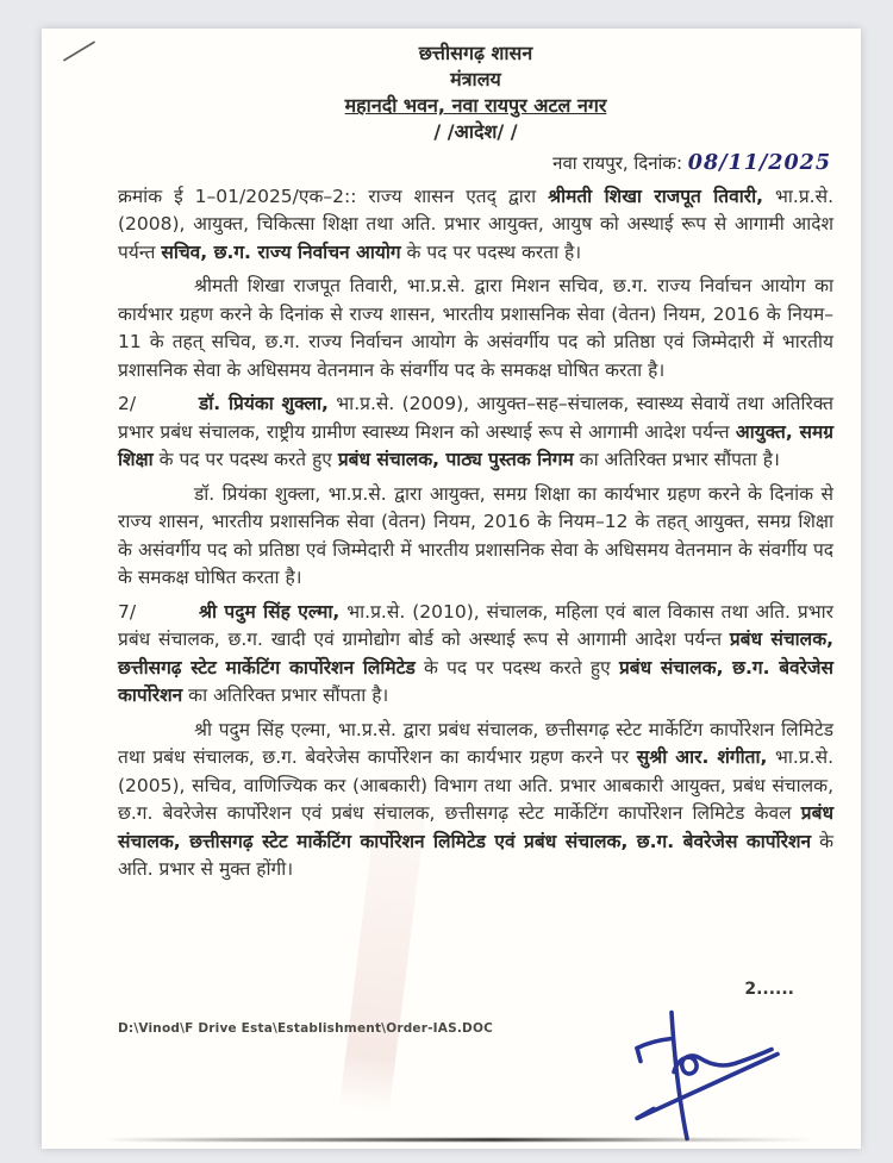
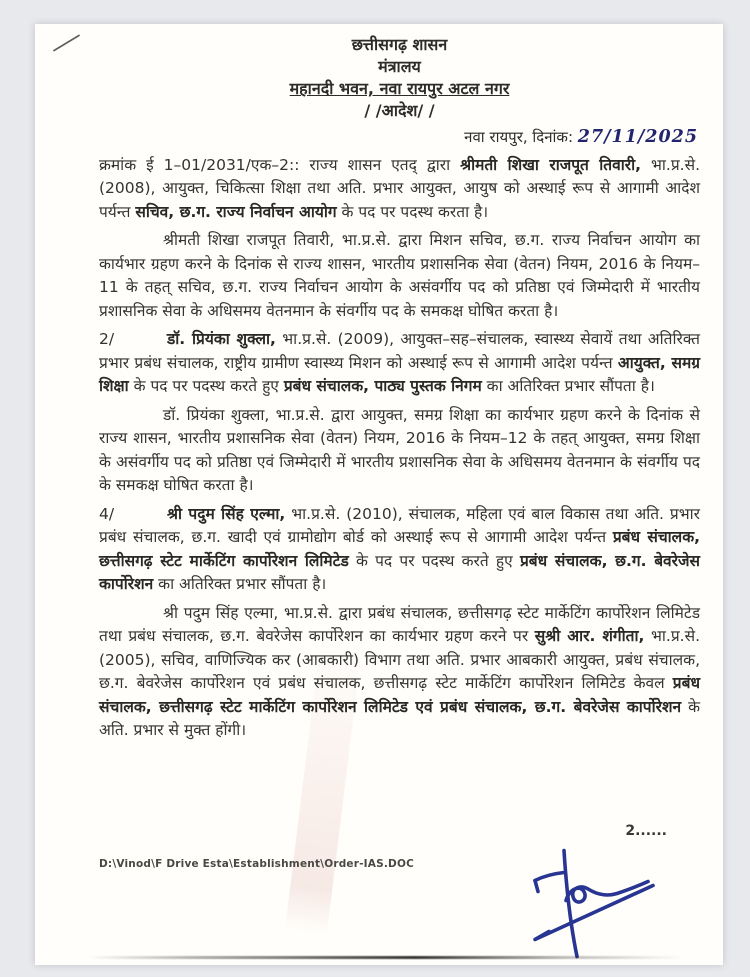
  छत्तीसगढ़ शासन
  मंत्रालय
  महानदी भवन, नवा रायपुर अटल नगर
  / /आदेश/ /
- नवा रायपुर, दिनांक: 08/11/2025
+ नवा रायपुर, दिनांक: 27/11/2025
- क्रमांक ई 1–01/2025/एक–2:: राज्य शासन एतद् द्वारा श्रीमती शिखा राजपूत तिवारी, भा.प्र.से. (2008), आयुक्त, चिकित्सा शिक्षा तथा अति. प्रभार आयुक्त, आयुष को अस्थाई रूप से आगामी आदेश पर्यन्त सचिव, छ.ग. राज्य निर्वाचन आयोग के पद पर पदस्थ करता है।
+ क्रमांक ई 1–01/2031/एक–2:: राज्य शासन एतद् द्वारा श्रीमती शिखा राजपूत तिवारी, भा.प्र.से. (2008), आयुक्त, चिकित्सा शिक्षा तथा अति. प्रभार आयुक्त, आयुष को अस्थाई रूप से आगामी आदेश पर्यन्त सचिव, छ.ग. राज्य निर्वाचन आयोग के पद पर पदस्थ करता है।
  श्रीमती शिखा राजपूत तिवारी, भा.प्र.से. द्वारा मिशन सचिव, छ.ग. राज्य निर्वाचन आयोग का कार्यभार ग्रहण करने के दिनांक से राज्य शासन, भारतीय प्रशासनिक सेवा (वेतन) नियम, 2016 के नियम–11 के तहत् सचिव, छ.ग. राज्य निर्वाचन आयोग के असंवर्गीय पद को प्रतिष्ठा एवं जिम्मेदारी में भारतीय प्रशासनिक सेवा के अधिसमय वेतनमान के संवर्गीय पद के समकक्ष घोषित करता है।
  2/ डॉ. प्रियंका शुक्ला, भा.प्र.से. (2009), आयुक्त–सह–संचालक, स्वास्थ्य सेवायें तथा अतिरिक्त प्रभार प्रबंध संचालक, राष्ट्रीय ग्रामीण स्वास्थ्य मिशन को अस्थाई रूप से आगामी आदेश पर्यन्त आयुक्त, समग्र शिक्षा के पद पर पदस्थ करते हुए प्रबंध संचालक, पाठ्य पुस्तक निगम का अतिरिक्त प्रभार सौंपता है।
  डॉ. प्रियंका शुक्ला, भा.प्र.से. द्वारा आयुक्त, समग्र शिक्षा का कार्यभार ग्रहण करने के दिनांक से राज्य शासन, भारतीय प्रशासनिक सेवा (वेतन) नियम, 2016 के नियम–12 के तहत् आयुक्त, समग्र शिक्षा के असंवर्गीय पद को प्रतिष्ठा एवं जिम्मेदारी में भारतीय प्रशासनिक सेवा के अधिसमय वेतनमान के संवर्गीय पद के समकक्ष घोषित करता है।
- 7/ श्री पदुम सिंह एल्मा, भा.प्र.से. (2010), संचालक, महिला एवं बाल विकास तथा अति. प्रभार प्रबंध संचालक, छ.ग. खादी एवं ग्रामोद्योग बोर्ड को अस्थाई रूप से आगामी आदेश पर्यन्त प्रबंध संचालक, छत्तीसगढ़ स्टेट मार्केटिंग कार्पोरेशन लिमिटेड के पद पर पदस्थ करते हुए प्रबंध संचालक, छ.ग. बेवरेजेस कार्पोरेशन का अतिरिक्त प्रभार सौंपता है।
+ 4/ श्री पदुम सिंह एल्मा, भा.प्र.से. (2010), संचालक, महिला एवं बाल विकास तथा अति. प्रभार प्रबंध संचालक, छ.ग. खादी एवं ग्रामोद्योग बोर्ड को अस्थाई रूप से आगामी आदेश पर्यन्त प्रबंध संचालक, छत्तीसगढ़ स्टेट मार्केटिंग कार्पोरेशन लिमिटेड के पद पर पदस्थ करते हुए प्रबंध संचालक, छ.ग. बेवरेजेस कार्पोरेशन का अतिरिक्त प्रभार सौंपता है।
  श्री पदुम सिंह एल्मा, भा.प्र.से. द्वारा प्रबंध संचालक, छत्तीसगढ़ स्टेट मार्केटिंग कार्पोरेशन लिमिटेड तथा प्रबंध संचालक, छ.ग. बेवरेजेस कार्पोरेशन का कार्यभार ग्रहण करने पर सुश्री आर. शंगीता, भा.प्र.से. (2005), सचिव, वाणिज्यिक कर (आबकारी) विभाग तथा अति. प्रभार आबकारी आयुक्त, प्रबंध संचालक, छ.ग. बेवरेजेस कार्पोरेशन एवं प्रबंध संचालक, छत्तीसगढ़ स्टेट मार्केटिंग कार्पोरेशन लिमिटेड केवल प्रबंध संचालक, छत्तीसगढ़ स्टेट मार्केटिंग कार्पोरेशन लिमिटेड एवं प्रबंध संचालक, छ.ग. बेवरेजेस कार्पोरेशन के अति. प्रभार से मुक्त होंगी।
  2......
  D:\Vinod\F Drive Esta\Establishment\Order-IAS.DOC
